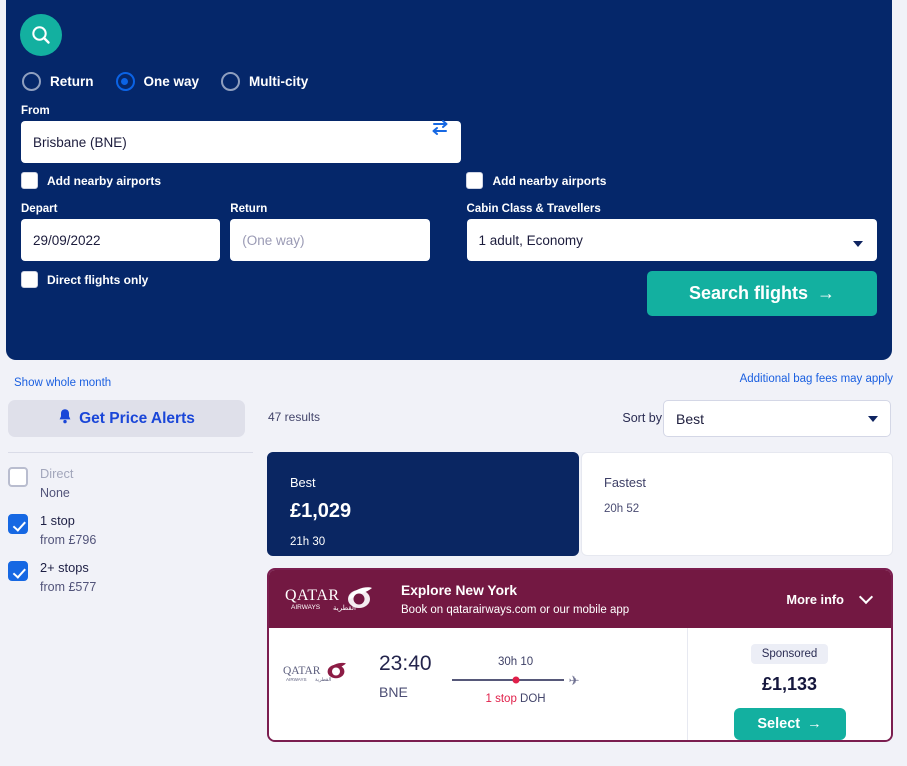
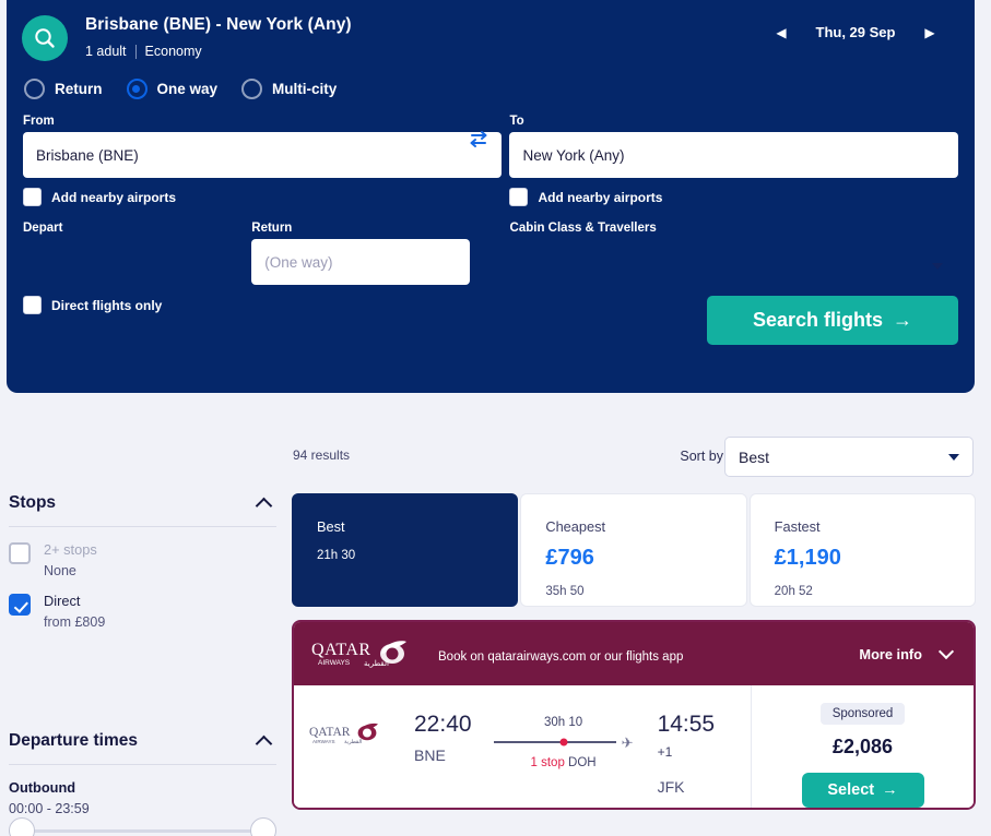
+ Brisbane (BNE) - New York (Any)
+ 1 adult
+ Economy
+ ◀
+ Thu, 29 Sep
+ ▶
  Return
  One way
  Multi-city
  From
  Brisbane (BNE)
+ To
+ New York (Any)
  Add nearby airports
  Add nearby airports
  Depart
- 29/09/2022
  Return
  (One way)
  Cabin Class & Travellers
- 1 adult, Economy
  Direct flights only
  Search flights
  →
- Show whole month
- Additional bag fees may apply
- Get Price Alerts
- 47 results
+ 94 results
  Sort by
  Best
+ Stops
- Direct
+ 2+ stops
  None
- 1 stop
- from £796
- 2+ stops
+ Direct
- from £577
+ from £809
+ Departure times
+ Outbound
+ 00:00 - 23:59
  Best
- £1,029
  21h 30
+ Cheapest
+ £796
+ 35h 50
  Fastest
+ £1,190
  20h 52
  QATAR
- Explore New York
- Book on qatarairways.com or our mobile app
+ Book on qatarairways.com or our flights app
  More info
  QATAR
- 23:40
+ 22:40
  BNE
  30h 10
  ✈
  1 stop DOH
+ 14:55
+ +1
+ JFK
  Sponsored
- £1,133
+ £2,086
  Select
  →
